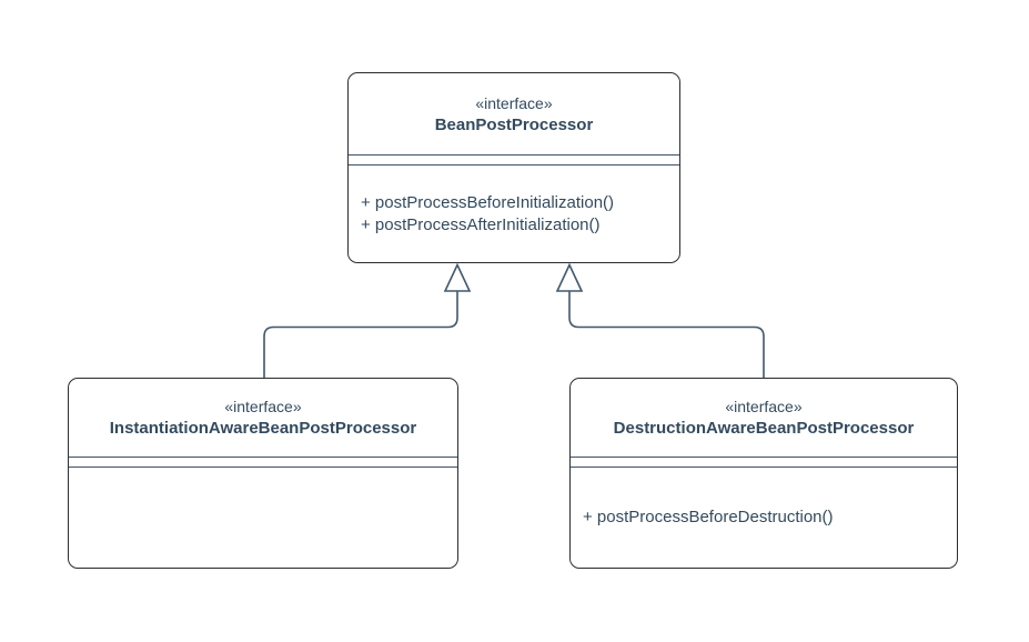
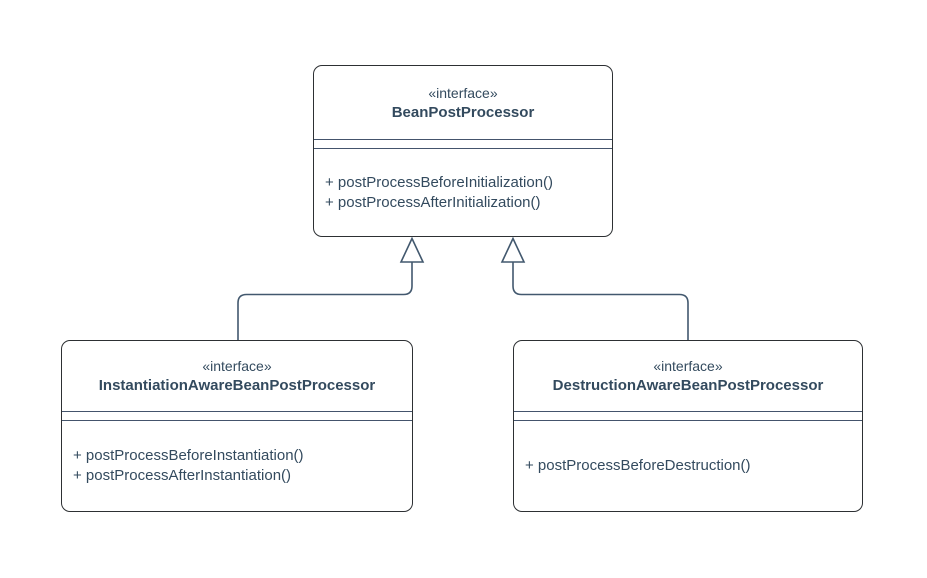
  «interface»
  BeanPostProcessor
  + postProcessBeforeInitialization()
  + postProcessAfterInitialization()
  «interface»
  InstantiationAwareBeanPostProcessor
+ + postProcessBeforeInstantiation()
+ + postProcessAfterInstantiation()
  «interface»
  DestructionAwareBeanPostProcessor
  + postProcessBeforeDestruction()
